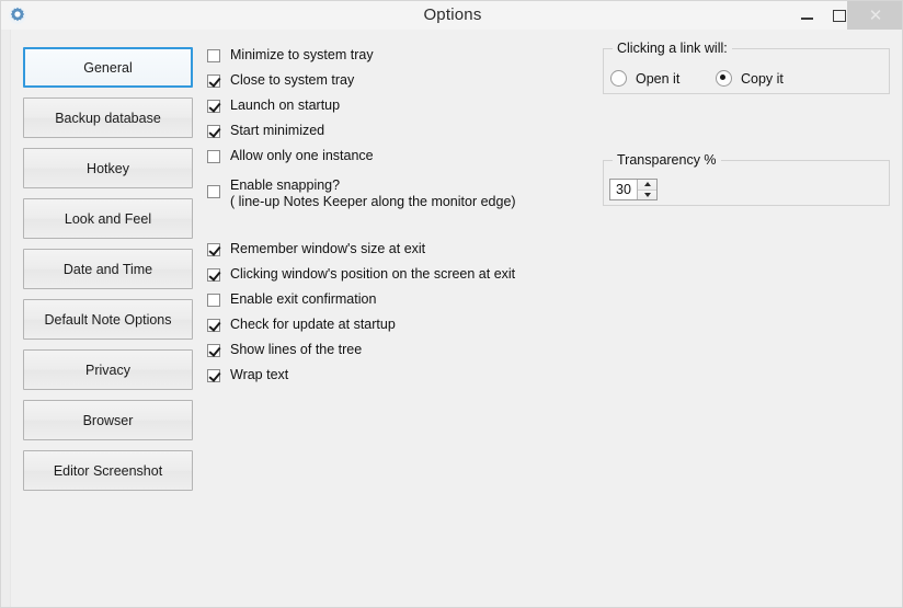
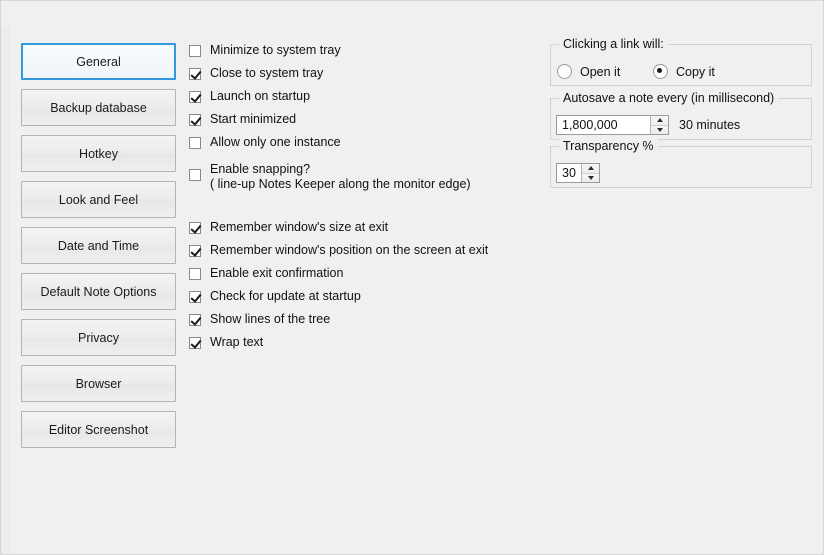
- Options
- ✕
  General
  Backup database
  Hotkey
  Look and Feel
  Date and Time
  Default Note Options
  Privacy
  Browser
  Editor Screenshot
  Minimize to system tray
  Close to system tray
  Launch on startup
  Start minimized
  Allow only one instance
  Enable snapping?
  ( line-up Notes Keeper along the monitor edge)
  Remember window's size at exit
- Clicking window's position on the screen at exit
+ Remember window's position on the screen at exit
  Enable exit confirmation
  Check for update at startup
  Show lines of the tree
  Wrap text
  Clicking a link will:
  Open it
  Copy it
+ Autosave a note every (in millisecond)
+ 1,800,000
+ 30 minutes
  Transparency %
  30
